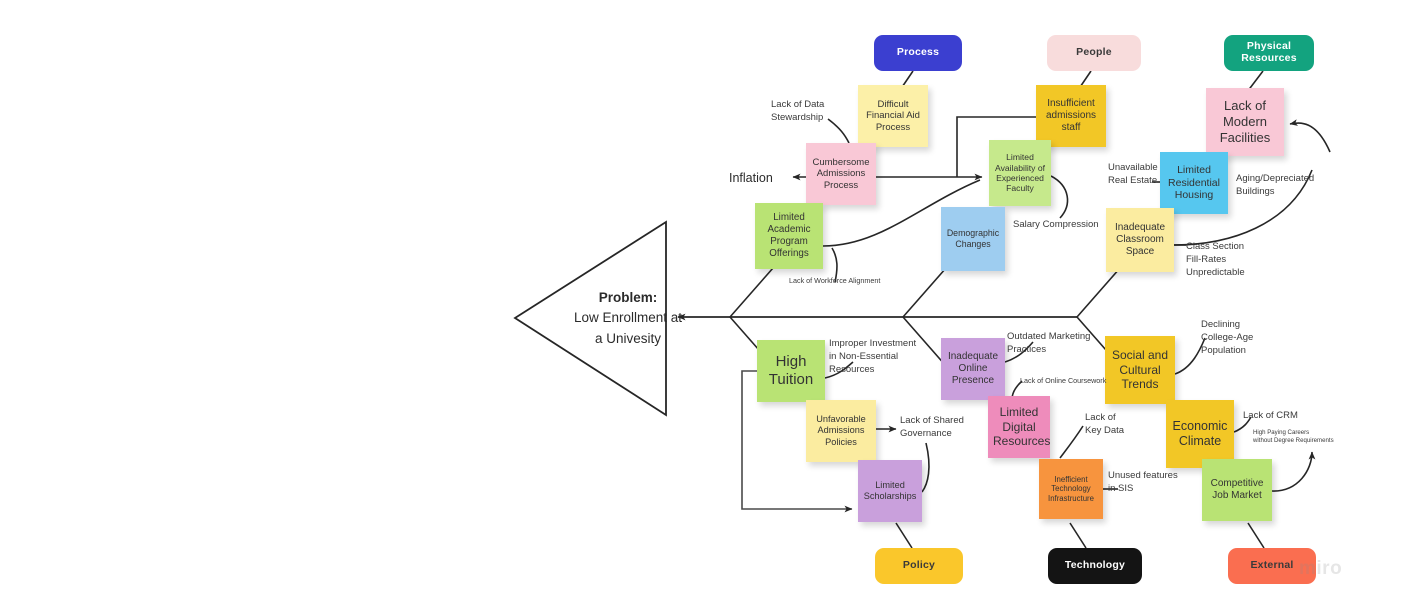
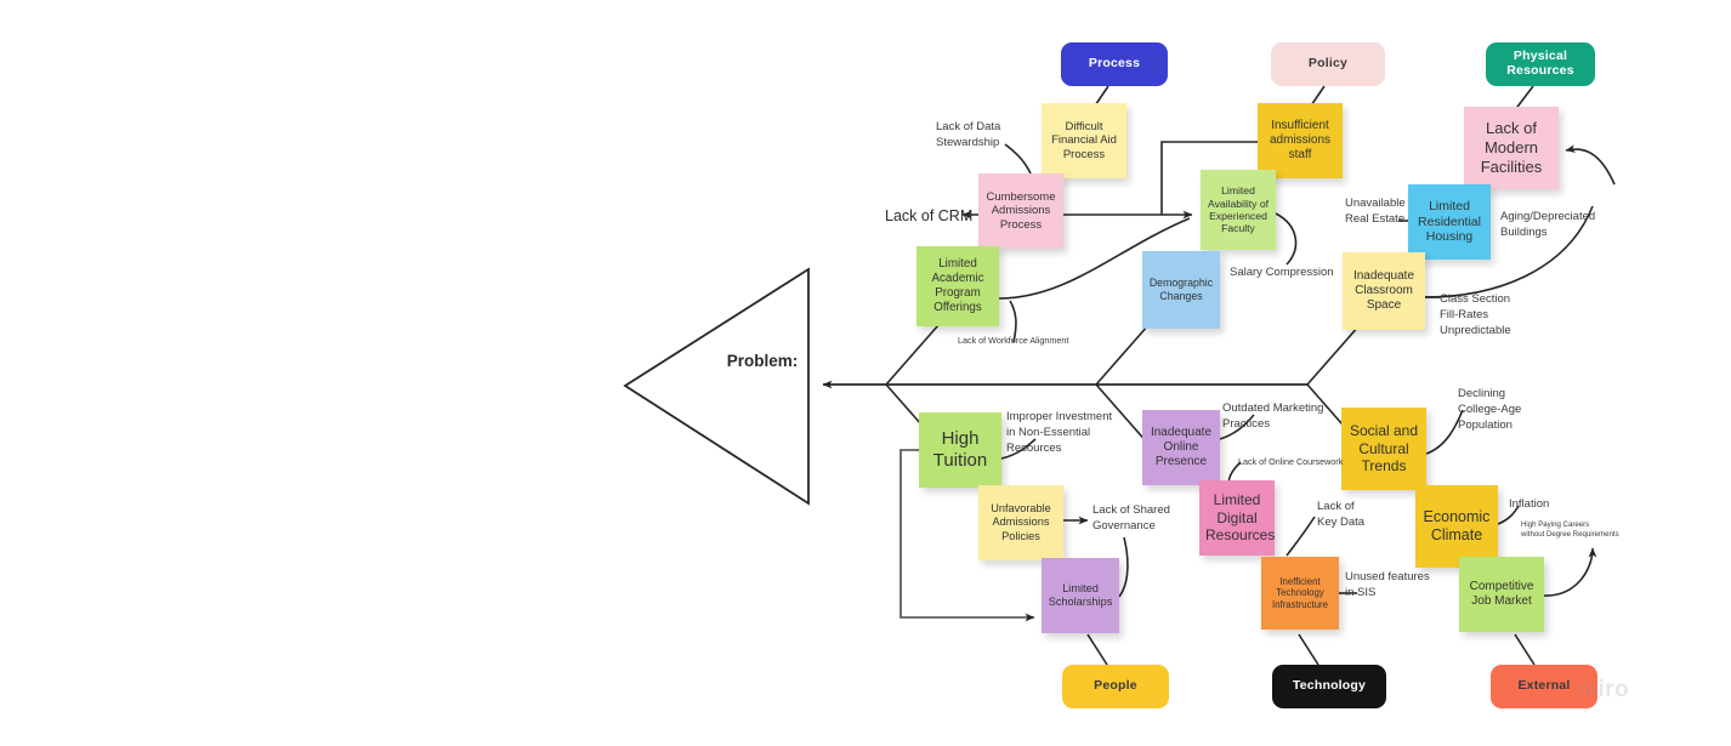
  Problem:
- Low Enrollment at
- a Univesity
  Process
- People
+ Policy
  Physical Resources
- Policy
+ People
  Technology
  External
  Difficult
  Financial Aid
  Process
  Cumbersome
  Admissions
  Process
  Limited
  Academic
  Program
  Offerings
  Insufficient
  admissions
  staff
  Limited
  Availability of
  Experienced
  Faculty
  Demographic
  Changes
  Lack of
  Modern
  Facilities
  Limited
  Residential
  Housing
  Inadequate
  Classroom
  Space
  High
  Tuition
  Unfavorable
  Admissions
  Policies
  Limited
  Scholarships
  Inadequate
  Online
  Presence
  Limited
  Digital
  Resources
  Inefficient
  Technology
  Infrastructure
  Social and
  Cultural
  Trends
  Economic
  Climate
  Competitive
  Job Market
  Lack of Data
  Stewardship
- Inflation
+ Lack of CRM
  Lack of Workforce Alignment
  Salary Compression
  Unavailable
  Real Estate
  Aging/Depreciated
  Buildings
  Class Section
  Fill-Rates
  Unpredictable
  Improper Investment
  in Non-Essential
  Resources
  Lack of Shared
  Governance
  Outdated Marketing
  Practices
  Lack of Online Coursework
  Lack of
  Key Data
  Unused features
  in SIS
  Declining
  College-Age
  Population
- Lack of CRM
+ Inflation
  miro
